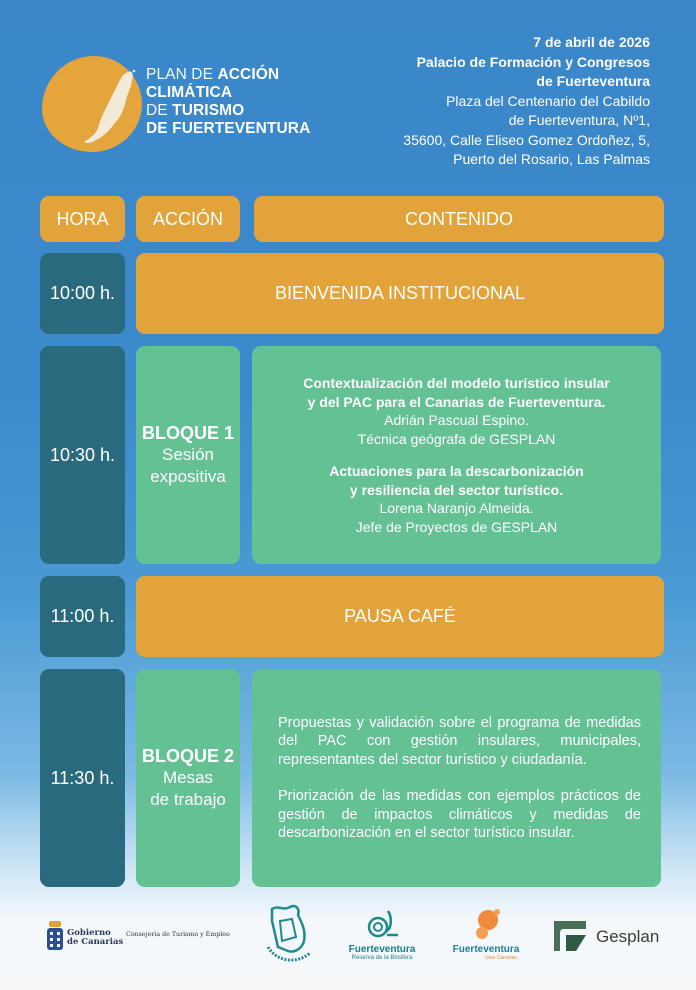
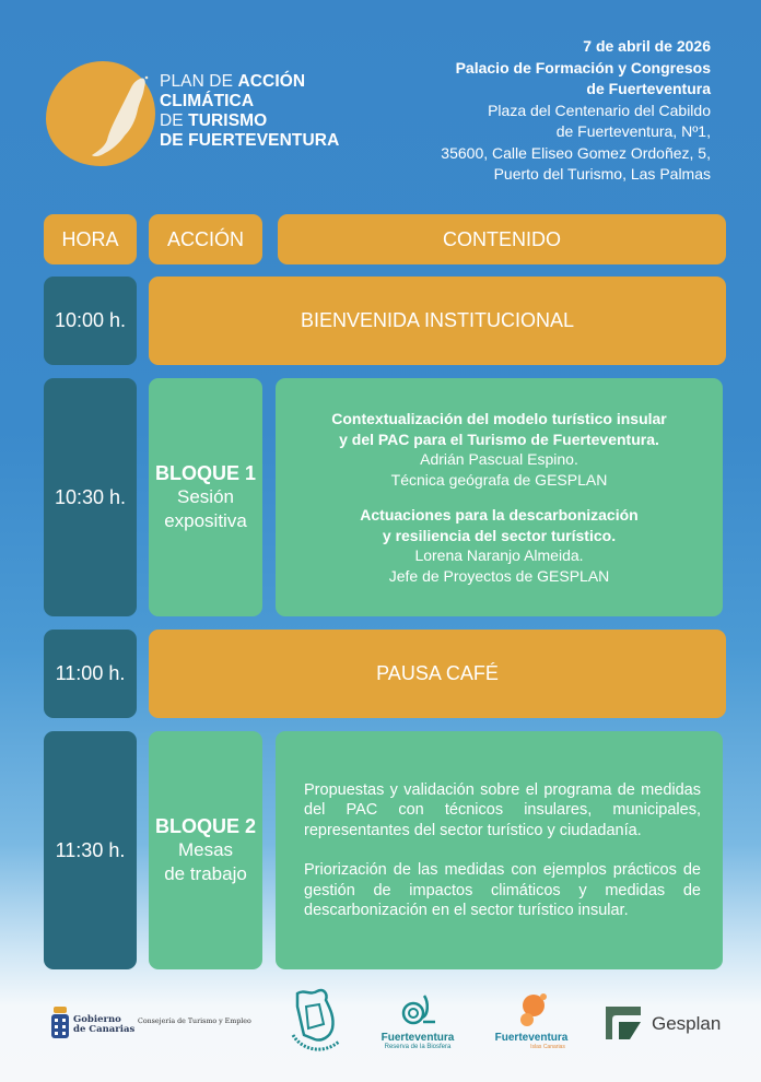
  PLAN DE ACCIÓN
  CLIMÁTICA
  DE TURISMO
  DE FUERTEVENTURA
  7 de abril de 2026
  Palacio de Formación y Congresos
  de Fuerteventura
  Plaza del Centenario del Cabildo
  de Fuerteventura, Nº1,
  35600, Calle Eliseo Gomez Ordoñez, 5,
- Puerto del Rosario, Las Palmas
+ Puerto del Turismo, Las Palmas
  HORA
  ACCIÓN
  CONTENIDO
  10:00 h.
  BIENVENIDA INSTITUCIONAL
  10:30 h.
  BLOQUE 1
  Sesión
  expositiva
  Contextualización del modelo turístico insular
- y del PAC para el Canarias de Fuerteventura.
+ y del PAC para el Turismo de Fuerteventura.
  Adrián Pascual Espino.
  Técnica geógrafa de GESPLAN
  Actuaciones para la descarbonización
  y resiliencia del sector turístico.
  Lorena Naranjo Almeida.
  Jefe de Proyectos de GESPLAN
  11:00 h.
  PAUSA CAFÉ
  11:30 h.
  BLOQUE 2
  Mesas
  de trabajo
- Propuestas y validación sobre el programa de medidas del PAC con gestión insulares, municipales, representantes del sector turístico y ciudadanía.
+ Propuestas y validación sobre el programa de medidas del PAC con técnicos insulares, municipales, representantes del sector turístico y ciudadanía.
  Priorización de las medidas con ejemplos prácticos de gestión de impactos climáticos y medidas de descarbonización en el sector turístico insular.
  Gobierno
  de Canarias
  Fuerteventura
  Fuerteventura
  Gesplan
